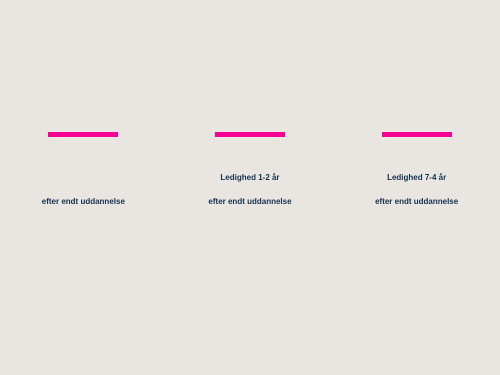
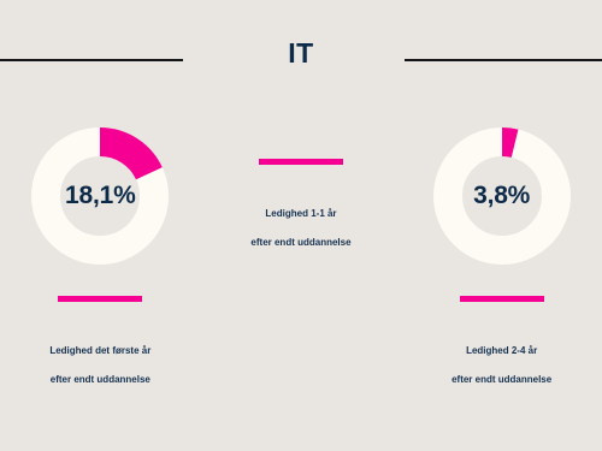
+ IT
+ 18,1%
+ Ledighed det første år
  efter endt uddannelse
- Ledighed 1-2 år
+ Ledighed 1-1 år
  efter endt uddannelse
+ 3,8%
- Ledighed 7-4 år
+ Ledighed 2-4 år
  efter endt uddannelse
